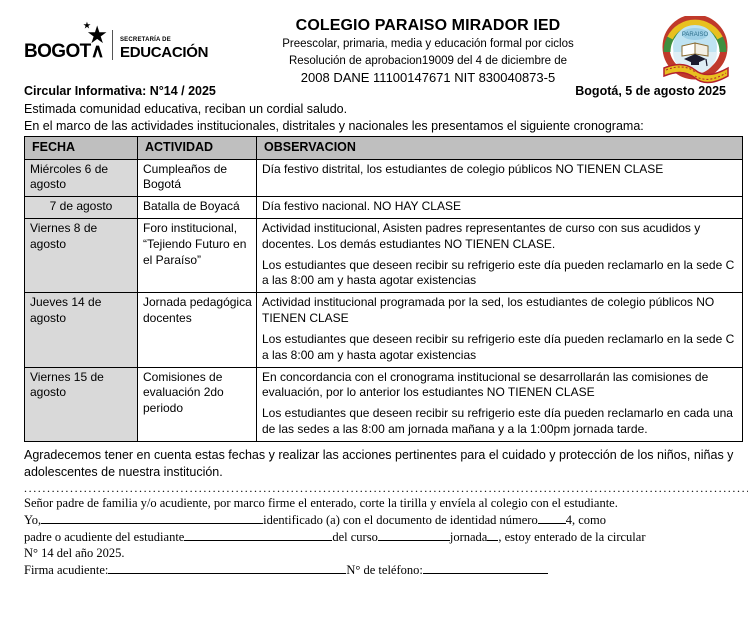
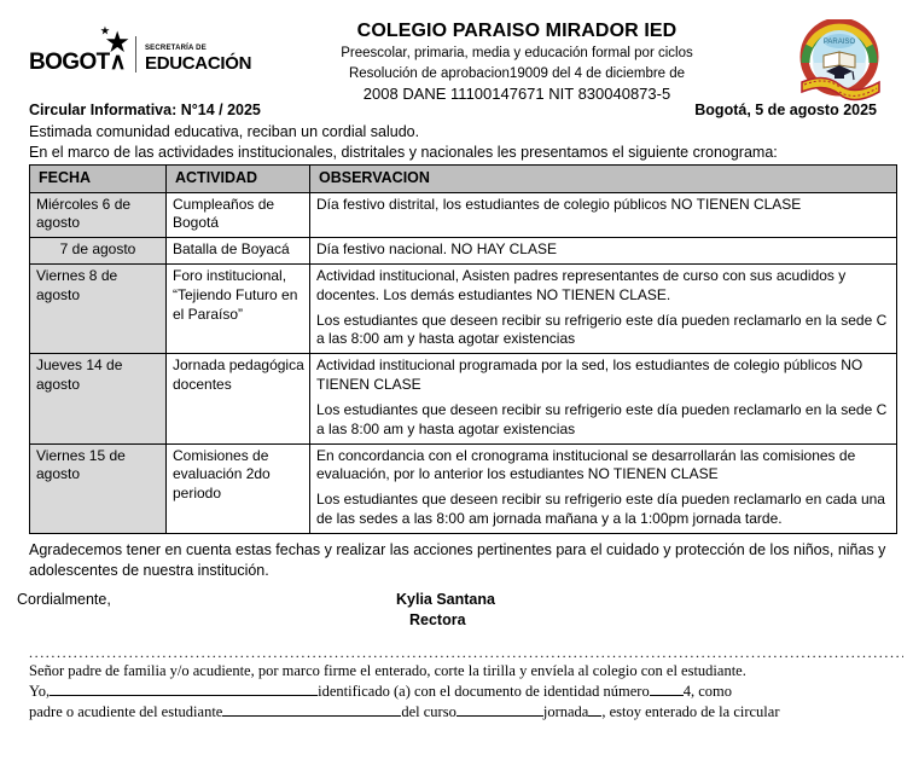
  BOGOT∧
  ★
  ★
  EDUCACIÓN
  COLEGIO PARAISO MIRADOR IED
  Preescolar, primaria, media y educación formal por ciclos
  Resolución de aprobacion19009 del 4 de diciembre de
  2008 DANE 11100147671 NIT 830040873-5
  Circular Informativa: N°14 / 2025
  Bogotá, 5 de agosto 2025
  Estimada comunidad educativa, reciban un cordial saludo.
  En el marco de las actividades institucionales, distritales y nacionales les presentamos el siguiente cronograma:
  FECHA	ACTIVIDAD	OBSERVACION
  Miércoles 6 de agosto	Cumpleaños de Bogotá	Día festivo distrital, los estudiantes de colegio públicos NO TIENEN CLASE
  7 de agosto	Batalla de Boyacá	Día festivo nacional. NO HAY CLASE
  Viernes 8 de agosto	Foro institucional, “Tejiendo Futuro en el Paraíso”	Actividad institucional, Asisten padres representantes de curso con sus acudidos y docentes. Los demás estudiantes NO TIENEN CLASE.Los estudiantes que deseen recibir su refrigerio este día pueden reclamarlo en la sede C a las 8:00 am y hasta agotar existencias
  Jueves 14 de agosto	Jornada pedagógica docentes	Actividad institucional programada por la sed, los estudiantes de colegio públicos NO TIENEN CLASELos estudiantes que deseen recibir su refrigerio este día pueden reclamarlo en la sede C a las 8:00 am y hasta agotar existencias
  Viernes 15 de agosto	Comisiones de evaluación 2do periodo	En concordancia con el cronograma institucional se desarrollarán las comisiones de evaluación, por lo anterior los estudiantes NO TIENEN CLASELos estudiantes que deseen recibir su refrigerio este día pueden reclamarlo en cada una de las sedes a las 8:00 am jornada mañana y a la 1:00pm jornada tarde.
  Agradecemos tener en cuenta estas fechas y realizar las acciones pertinentes para el cuidado y protección de los niños, niñas y adolescentes de nuestra institución.
+ Cordialmente,
+ Kylia Santana
+ Rectora
  .............................................................................................................................................................
  Señor padre de familia y/o acudiente, por marco firme el enterado, corte la tirilla y envíela al colegio con el estudiante.
  Yo, identificado (a) con el documento de identidad número 4, como
  padre o acudiente del estudiante del curso jornada , estoy enterado de la circular
- N° 14 del año 2025.
- Firma acudiente: N° de teléfono:
